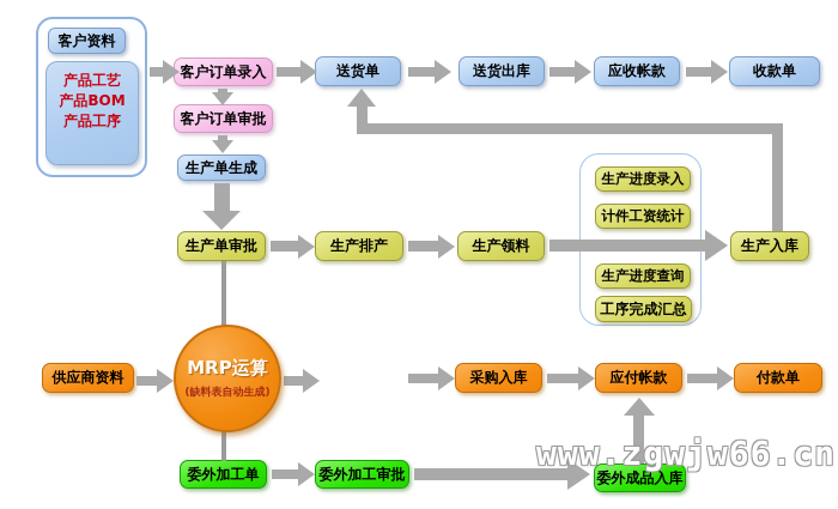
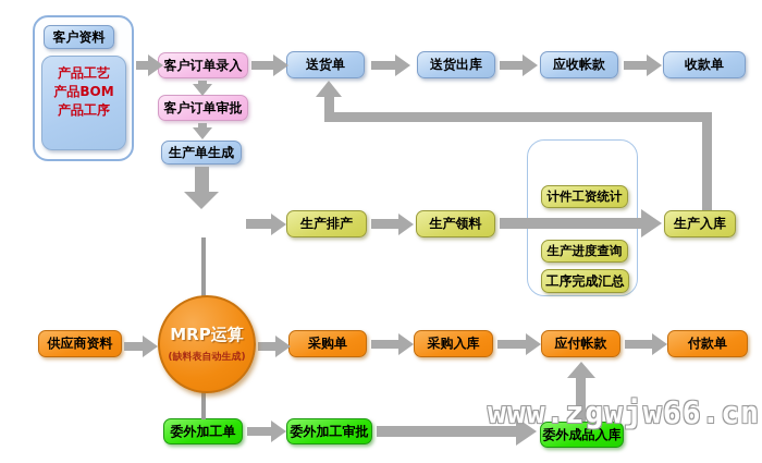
  客户资料
  产品工艺
  产品BOM
  产品工序
  客户订单录入
  客户订单审批
  生产单生成
  送货单
  送货出库
  应收帐款
  收款单
- 生产单审批
  生产排产
  生产领料
  生产入库
- 生产进度录入
  计件工资统计
  生产进度查询
  工序完成汇总
  MRP运算
  (缺料表自动生成)
  供应商资料
+ 采购单
  采购入库
  应付帐款
  付款单
  委外加工单
  委外加工审批
  委外成品入库
  www.zgwjw66.cn
